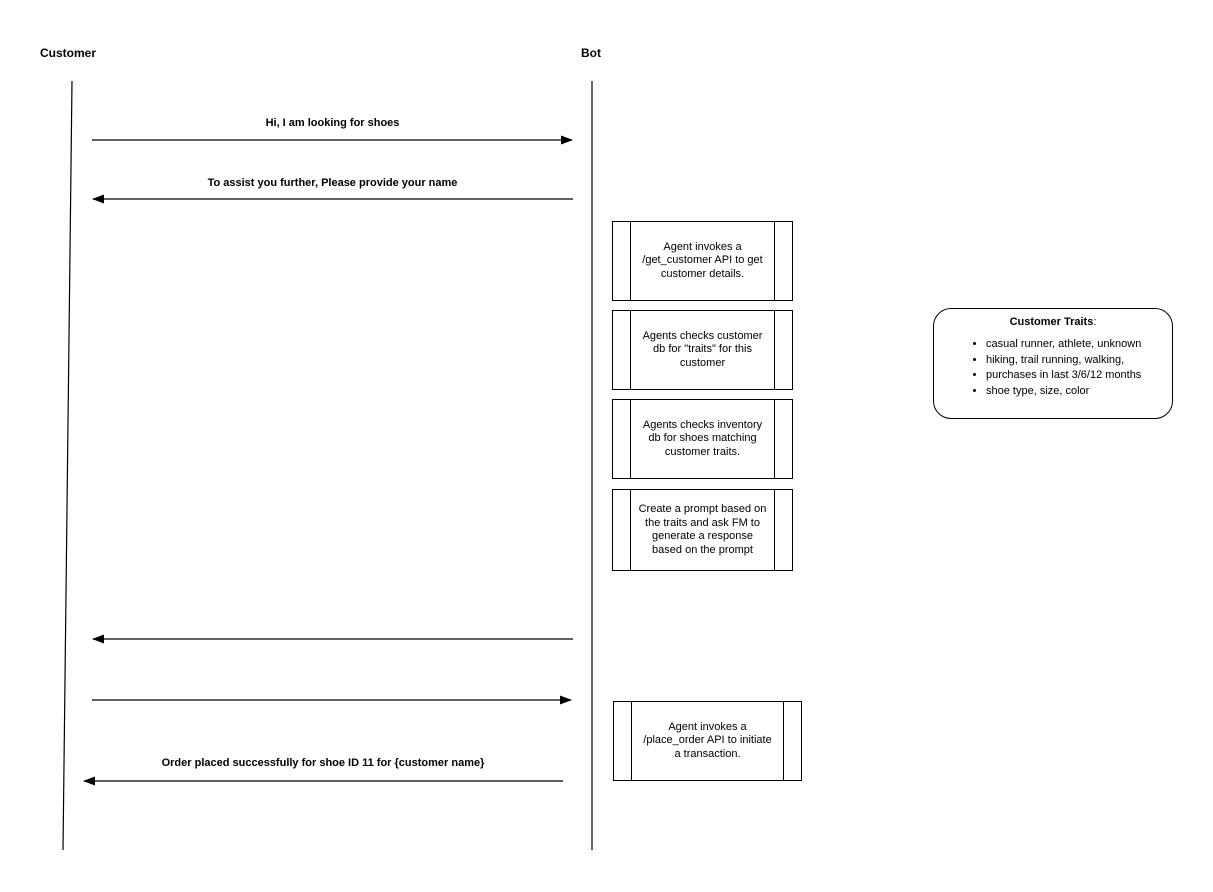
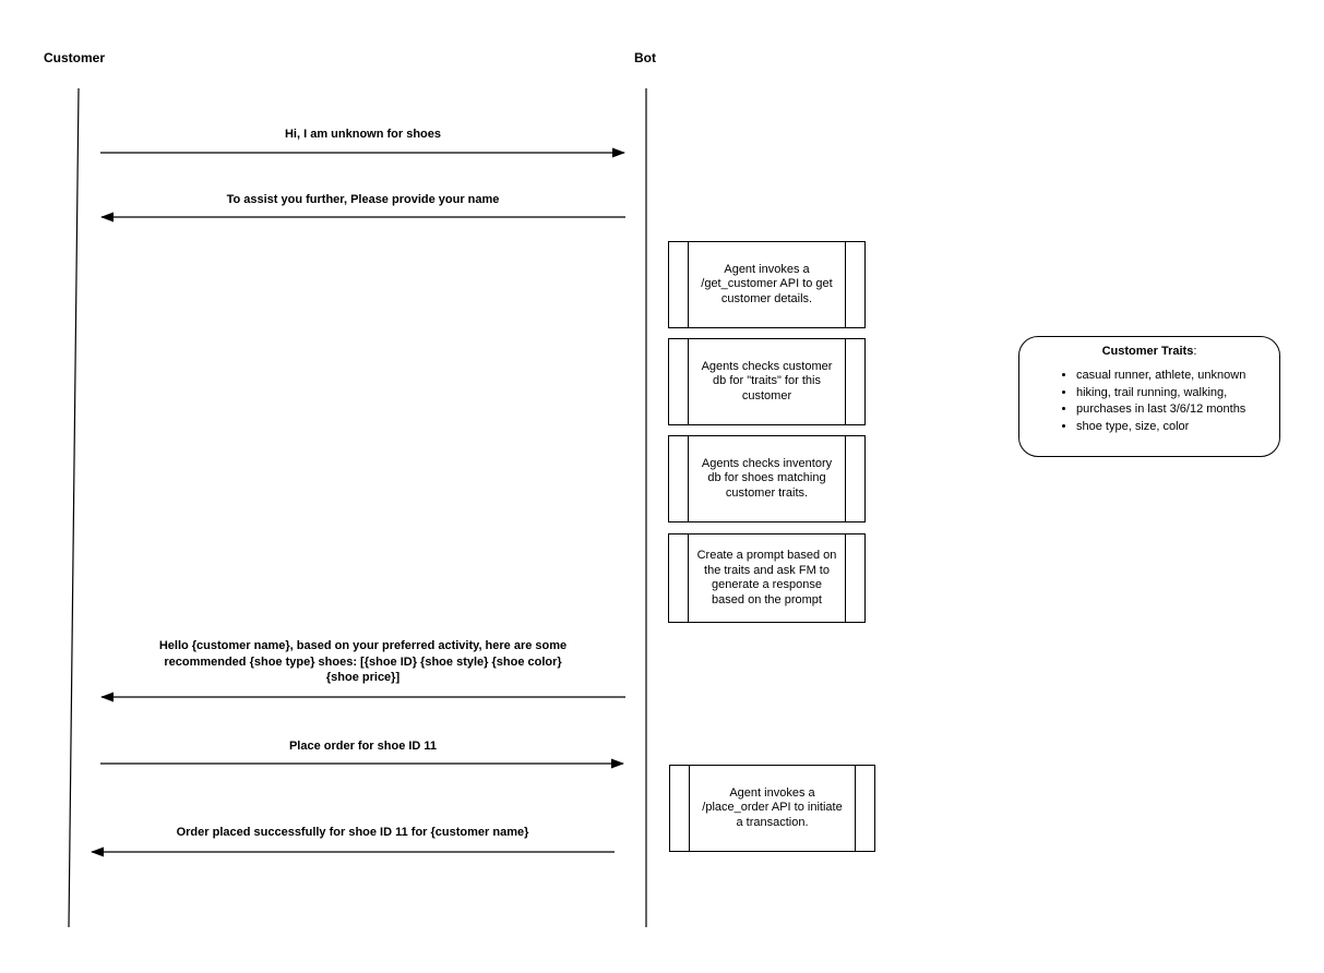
  Customer
  Bot
- Hi, I am looking for shoes
+ Hi, I am unknown for shoes
  To assist you further, Please provide your name
+ Hello {customer name}, based on your preferred activity, here are some
+ recommended {shoe type} shoes: [{shoe ID} {shoe style} {shoe color}
+ {shoe price}]
+ Place order for shoe ID 11
  Order placed successfully for shoe ID 11 for {customer name}
  Agent invokes a
  /get_customer API to get
  customer details.
  Agents checks customer
  db for "traits" for this
  customer
  Agents checks inventory
  db for shoes matching
  customer traits.
  Create a prompt based on
  the traits and ask FM to
  generate a response
  based on the prompt
  Agent invokes a
  /place_order API to initiate
  a transaction.
  Customer Traits:
  casual runner, athlete, unknown
  hiking, trail running, walking,
  purchases in last 3/6/12 months
  shoe type, size, color
